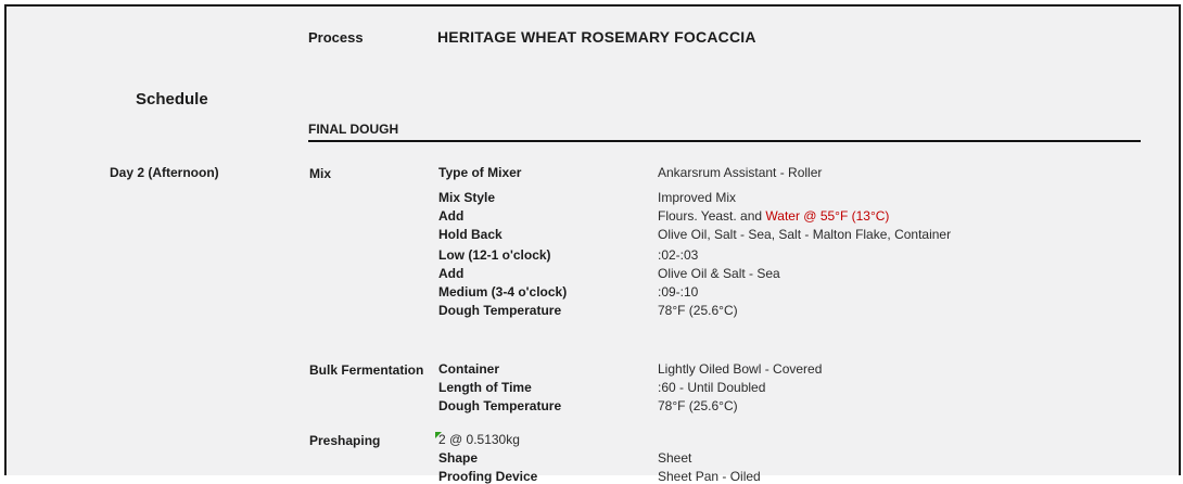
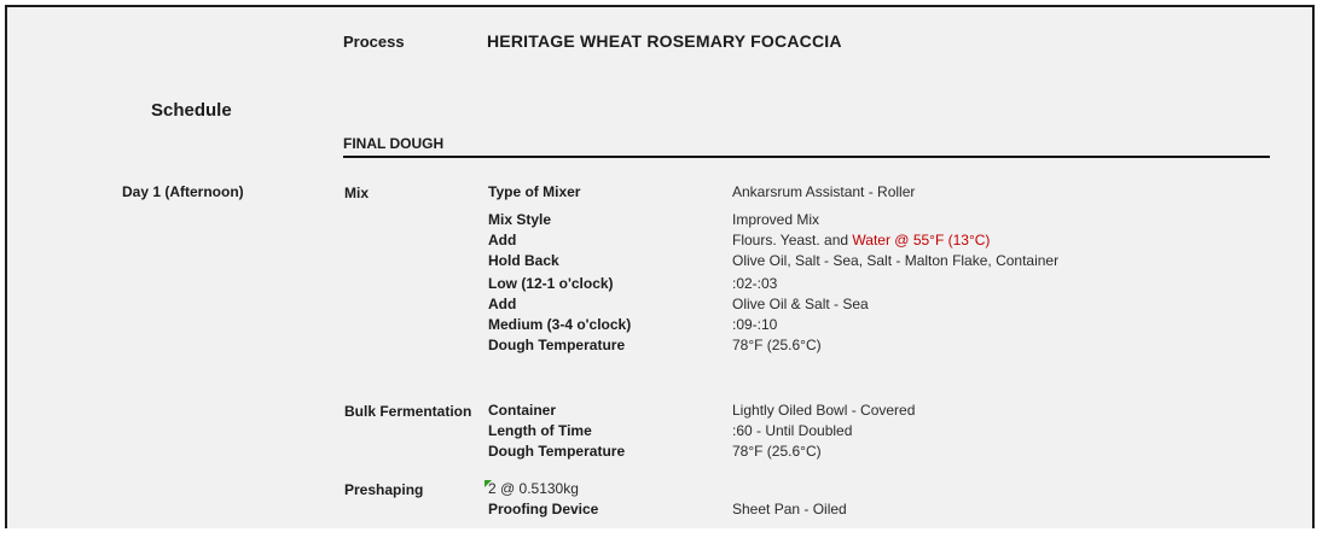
  Process
  HERITAGE WHEAT ROSEMARY FOCACCIA
  Schedule
  FINAL DOUGH
- Day 2 (Afternoon)
+ Day 1 (Afternoon)
  Mix
  Type of Mixer
  Ankarsrum Assistant - Roller
  Mix Style
  Improved Mix
  Add
  Flours. Yeast. and Water @ 55°F (13°C)
  Hold Back
  Olive Oil, Salt - Sea, Salt - Malton Flake, Container
  Low (12-1 o'clock)
  :02-:03
  Add
  Olive Oil & Salt - Sea
  Medium (3-4 o'clock)
  :09-:10
  Dough Temperature
  78°F (25.6°C)
  Bulk Fermentation
  Container
  Lightly Oiled Bowl - Covered
  Length of Time
  :60 - Until Doubled
  Dough Temperature
  78°F (25.6°C)
  Preshaping
  2 @ 0.5130kg
- Shape
- Sheet
  Proofing Device
  Sheet Pan - Oiled
